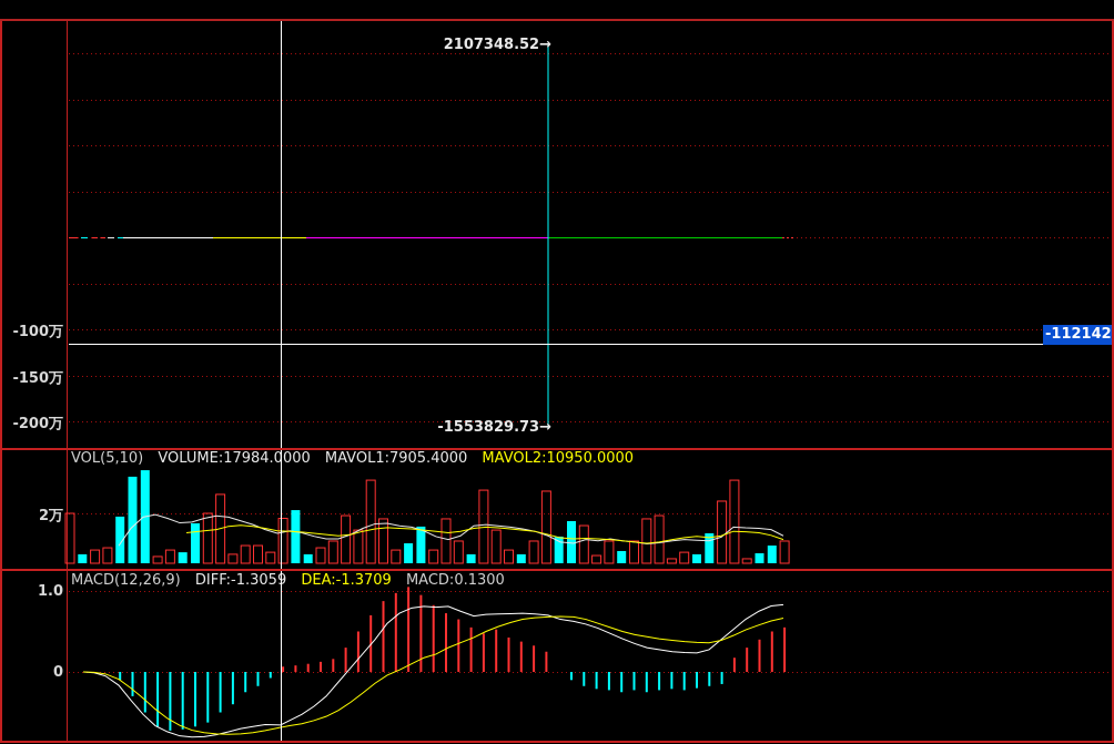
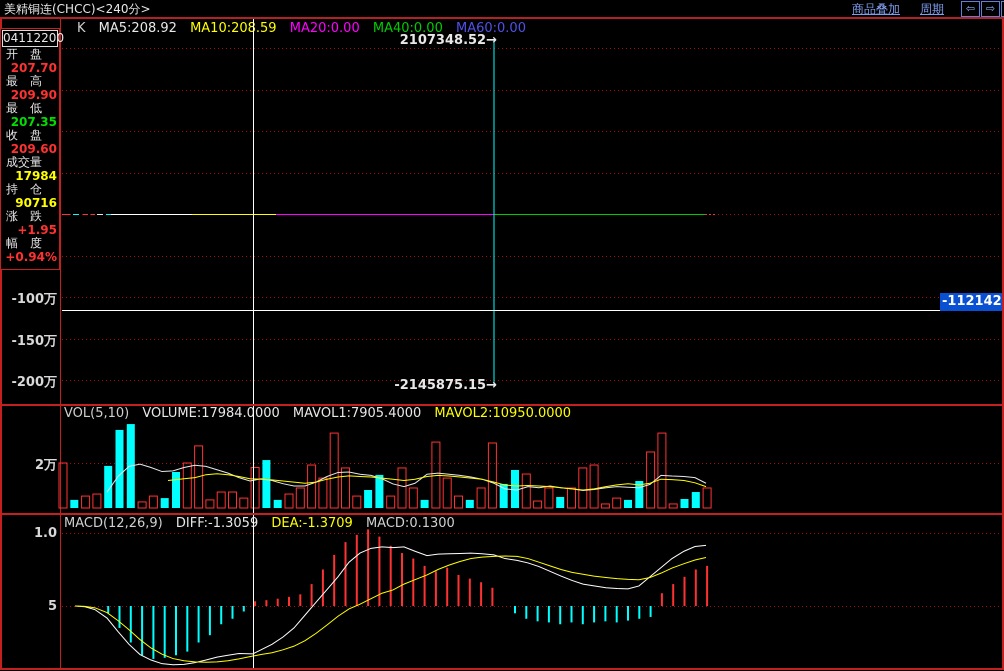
+ 美精铜连(CHCC)<240分>
+ 商品叠加
+ 周期
+ ⇦
+ ⇨
+ 04112200
+ 开 盘
+ 207.70
+ 最 高
+ 209.90
+ 最 低
+ 207.35
+ 收 盘
+ 209.60
+ 成交量
+ 17984
+ 持 仓
+ 90716
+ 涨 跌
+ +1.95
+ 幅 度
+ +0.94%
+ K MA5:208.92 MA10:208.59 MA20:0.00 MA40:0.00 MA60:0.00
  VOL(5,10) VOLUME:17984.0000 MAVOL1:7905.4000 MAVOL2:10950.0000
  MACD(12,26,9) DIFF:-1.3059 DEA:-1.3709 MACD:0.1300
  -100万
  -150万
  -200万
  2万
  1.0
- 0
+ 5
  2107348.52→
- -1553829.73→
+ -2145875.15→
  -112142
